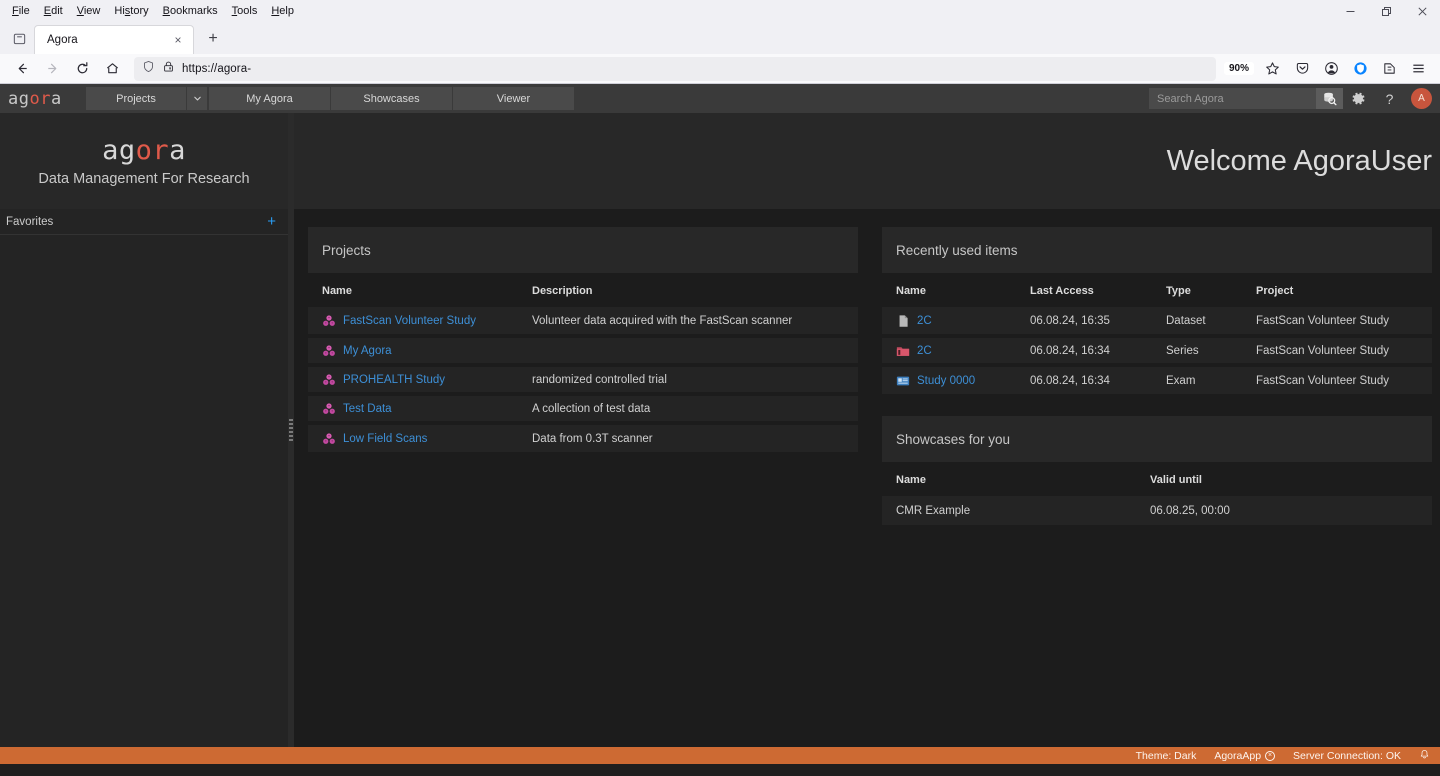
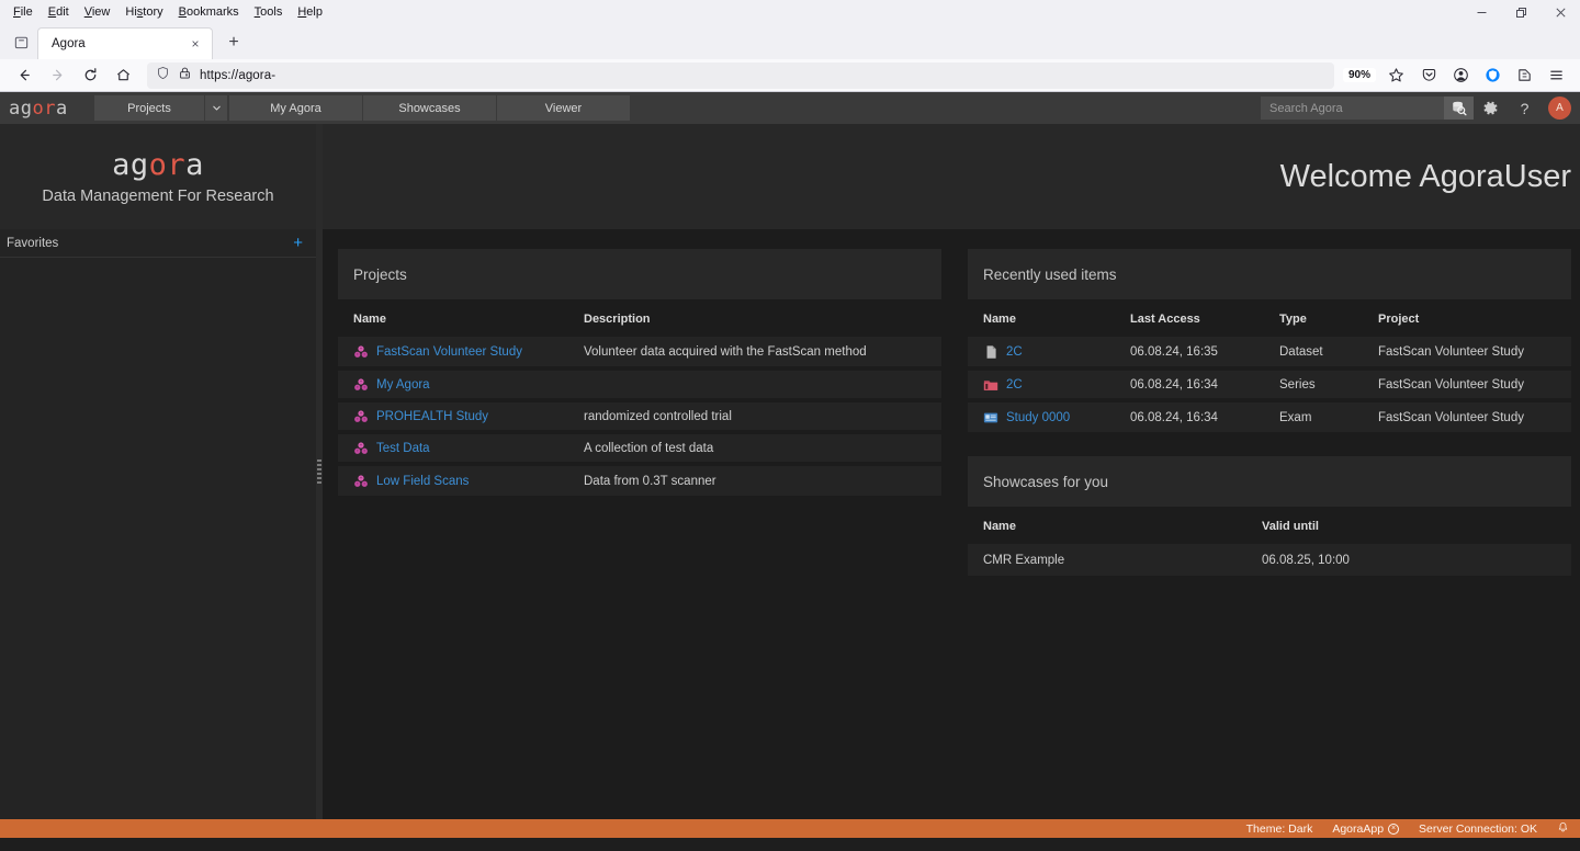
  File
  Edit
  View
  History
  Bookmarks
  Tools
  Help
  Agora
  ×
  +
  https://agora-
  90%
  agora
  Projects
  My Agora
  Showcases
  Viewer
  Search Agora
  ?
  A
  agora
  Data Management For Research
  Favorites
  +
  Welcome AgoraUser
  Projects
  Name	Description
- FastScan Volunteer Study	Volunteer data acquired with the FastScan scanner
+ FastScan Volunteer Study	Volunteer data acquired with the FastScan method
  My Agora
  PROHEALTH Study	randomized controlled trial
  Test Data	A collection of test data
  Low Field Scans	Data from 0.3T scanner
  Recently used items
  Name	Last Access	Type	Project
  2C	06.08.24, 16:35	Dataset	FastScan Volunteer Study
  2C	06.08.24, 16:34	Series	FastScan Volunteer Study
  Study 0000	06.08.24, 16:34	Exam	FastScan Volunteer Study
  Showcases for you
  Name	Valid until
- CMR Example	06.08.25, 00:00
+ CMR Example	06.08.25, 10:00
  Theme: Dark
  AgoraApp
  Server Connection: OK
